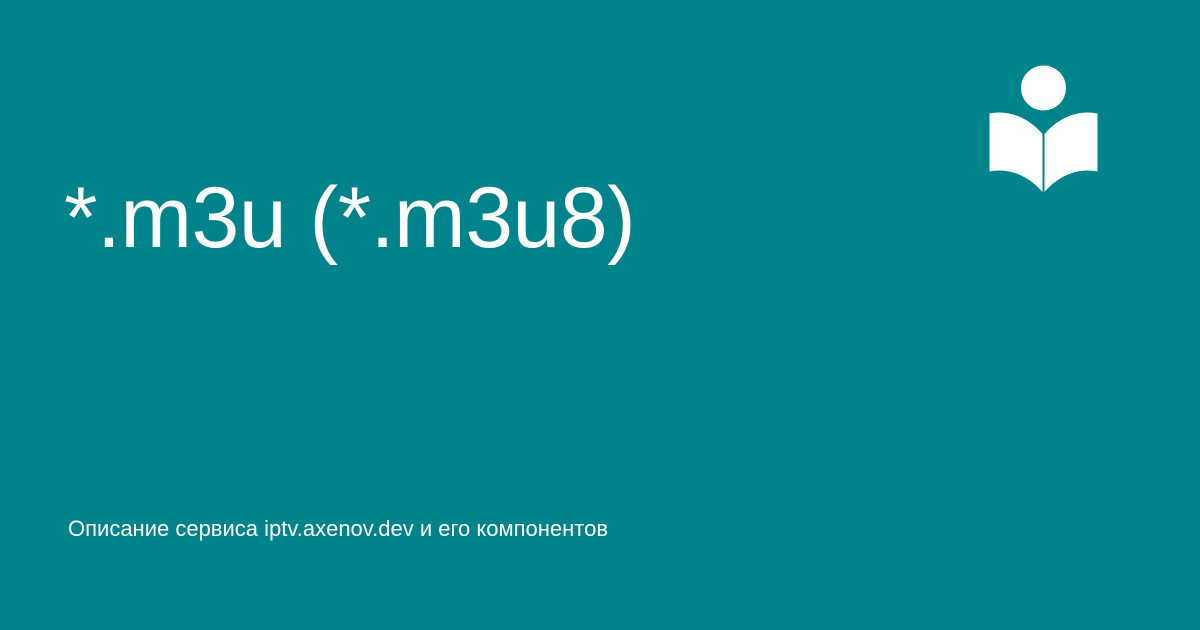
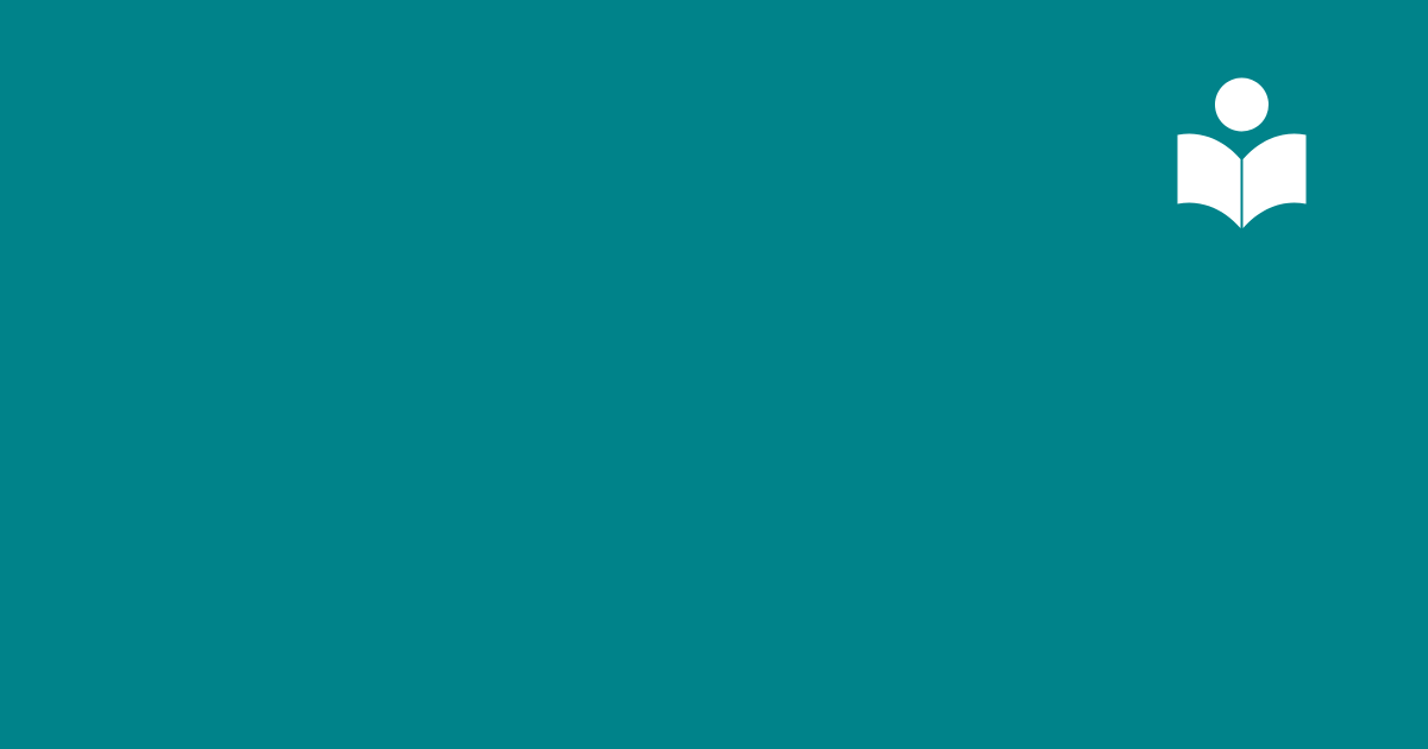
- *.m3u (*.m3u8)
- Описание сервиса iptv.axenov.dev и его компонентов
